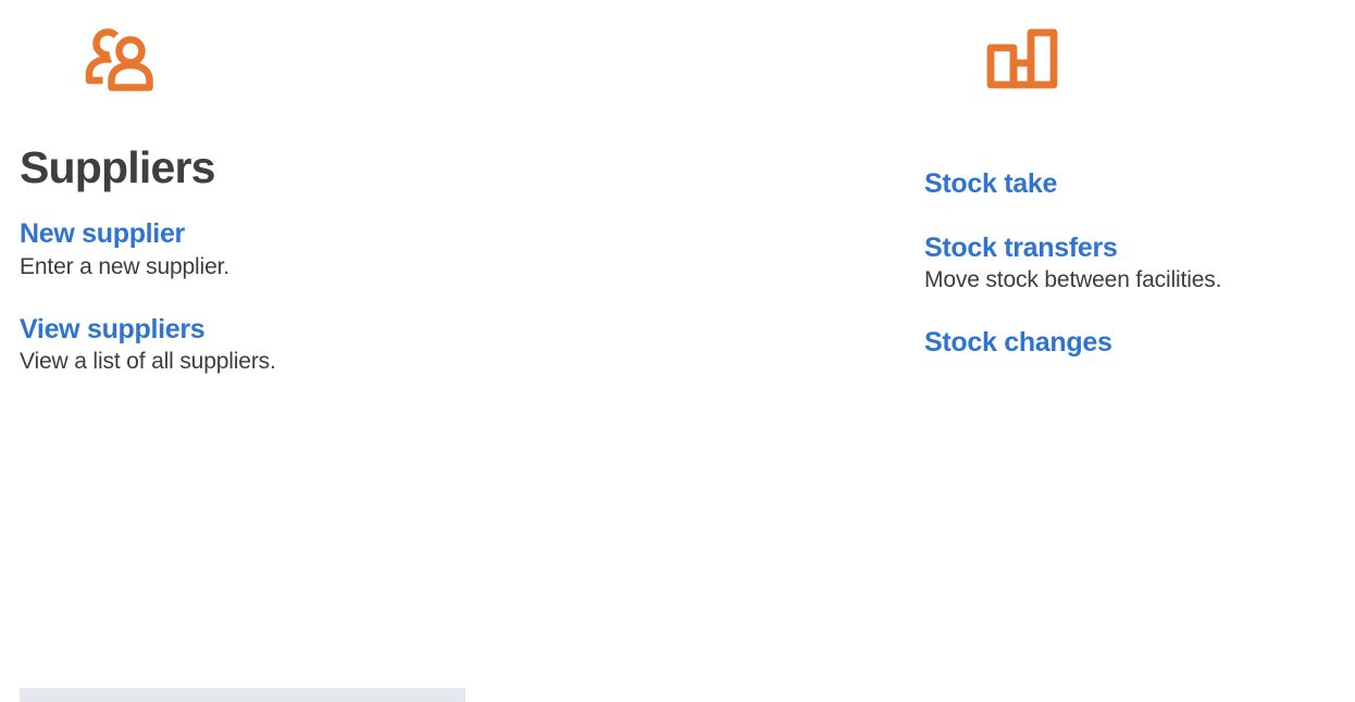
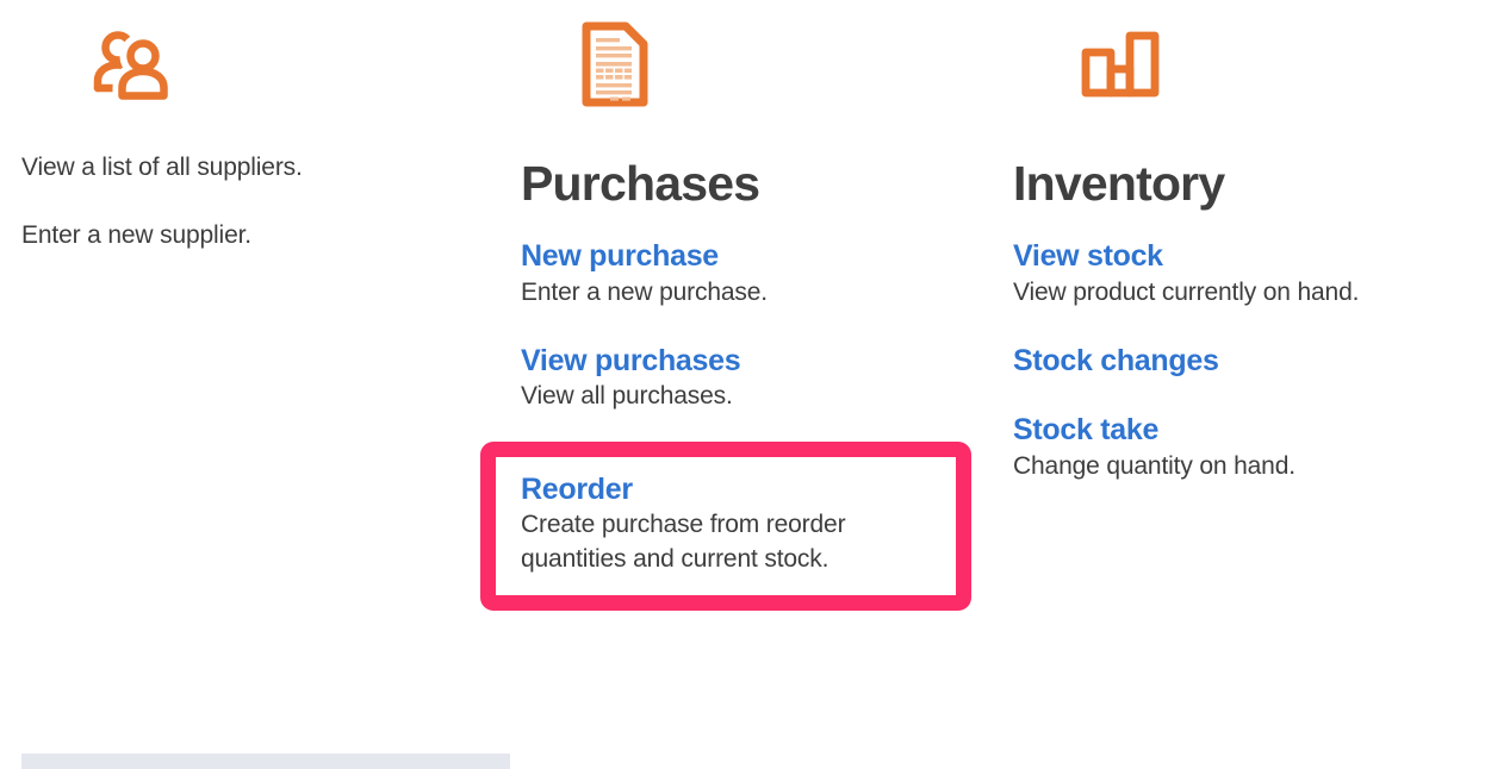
- Suppliers
- New supplier
- Enter a new supplier.
+ View a list of all suppliers.
- View suppliers
- View a list of all suppliers.
+ Enter a new supplier.
+ Purchases
+ New purchase
+ Enter a new purchase.
+ View purchases
+ View all purchases.
+ Reorder
+ Create purchase from reorder quantities and current stock.
+ Inventory
+ View stock
+ View product currently on hand.
- Stock take
+ Stock changes
- Stock transfers
- Move stock between facilities.
- Stock changes
+ Stock take
+ Change quantity on hand.
